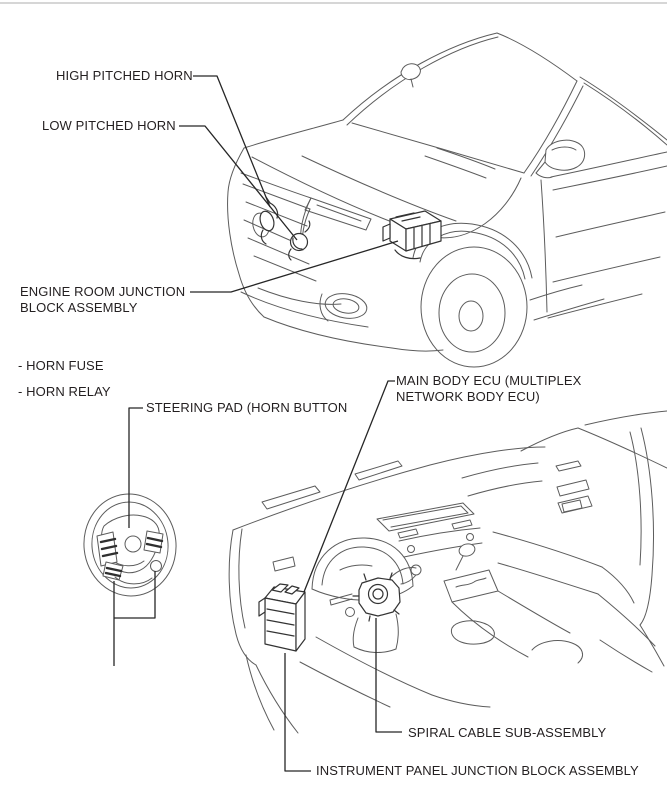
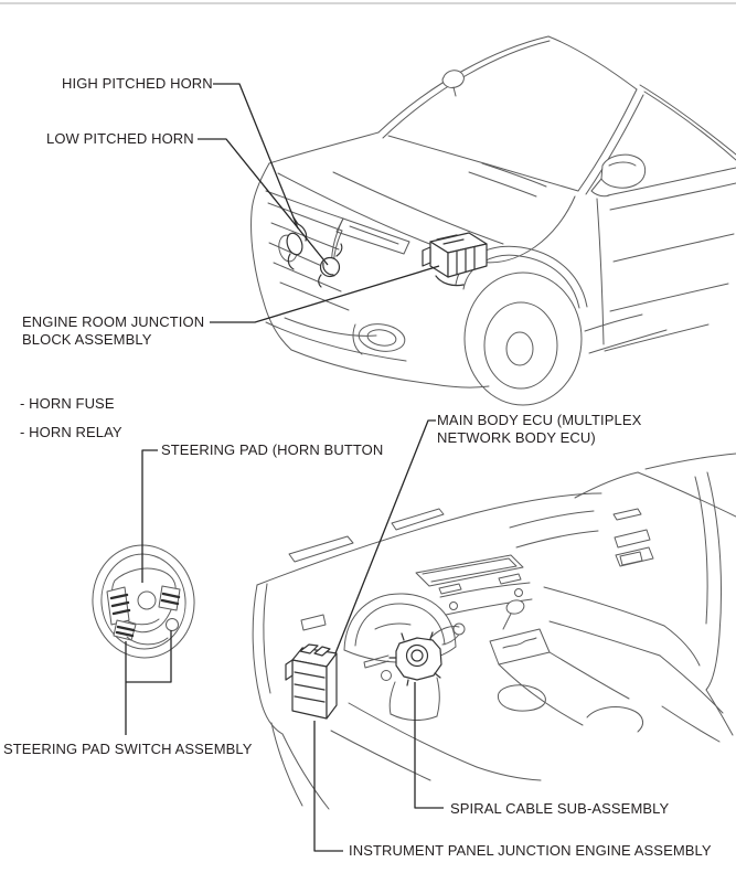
  HIGH PITCHED HORN
  LOW PITCHED HORN
  ENGINE ROOM JUNCTION
  BLOCK ASSEMBLY
  - HORN FUSE
  - HORN RELAY
  STEERING PAD (HORN BUTTON
  MAIN BODY ECU (MULTIPLEX
  NETWORK BODY ECU)
+ STEERING PAD SWITCH ASSEMBLY
  SPIRAL CABLE SUB-ASSEMBLY
- INSTRUMENT PANEL JUNCTION BLOCK ASSEMBLY
+ INSTRUMENT PANEL JUNCTION ENGINE ASSEMBLY
